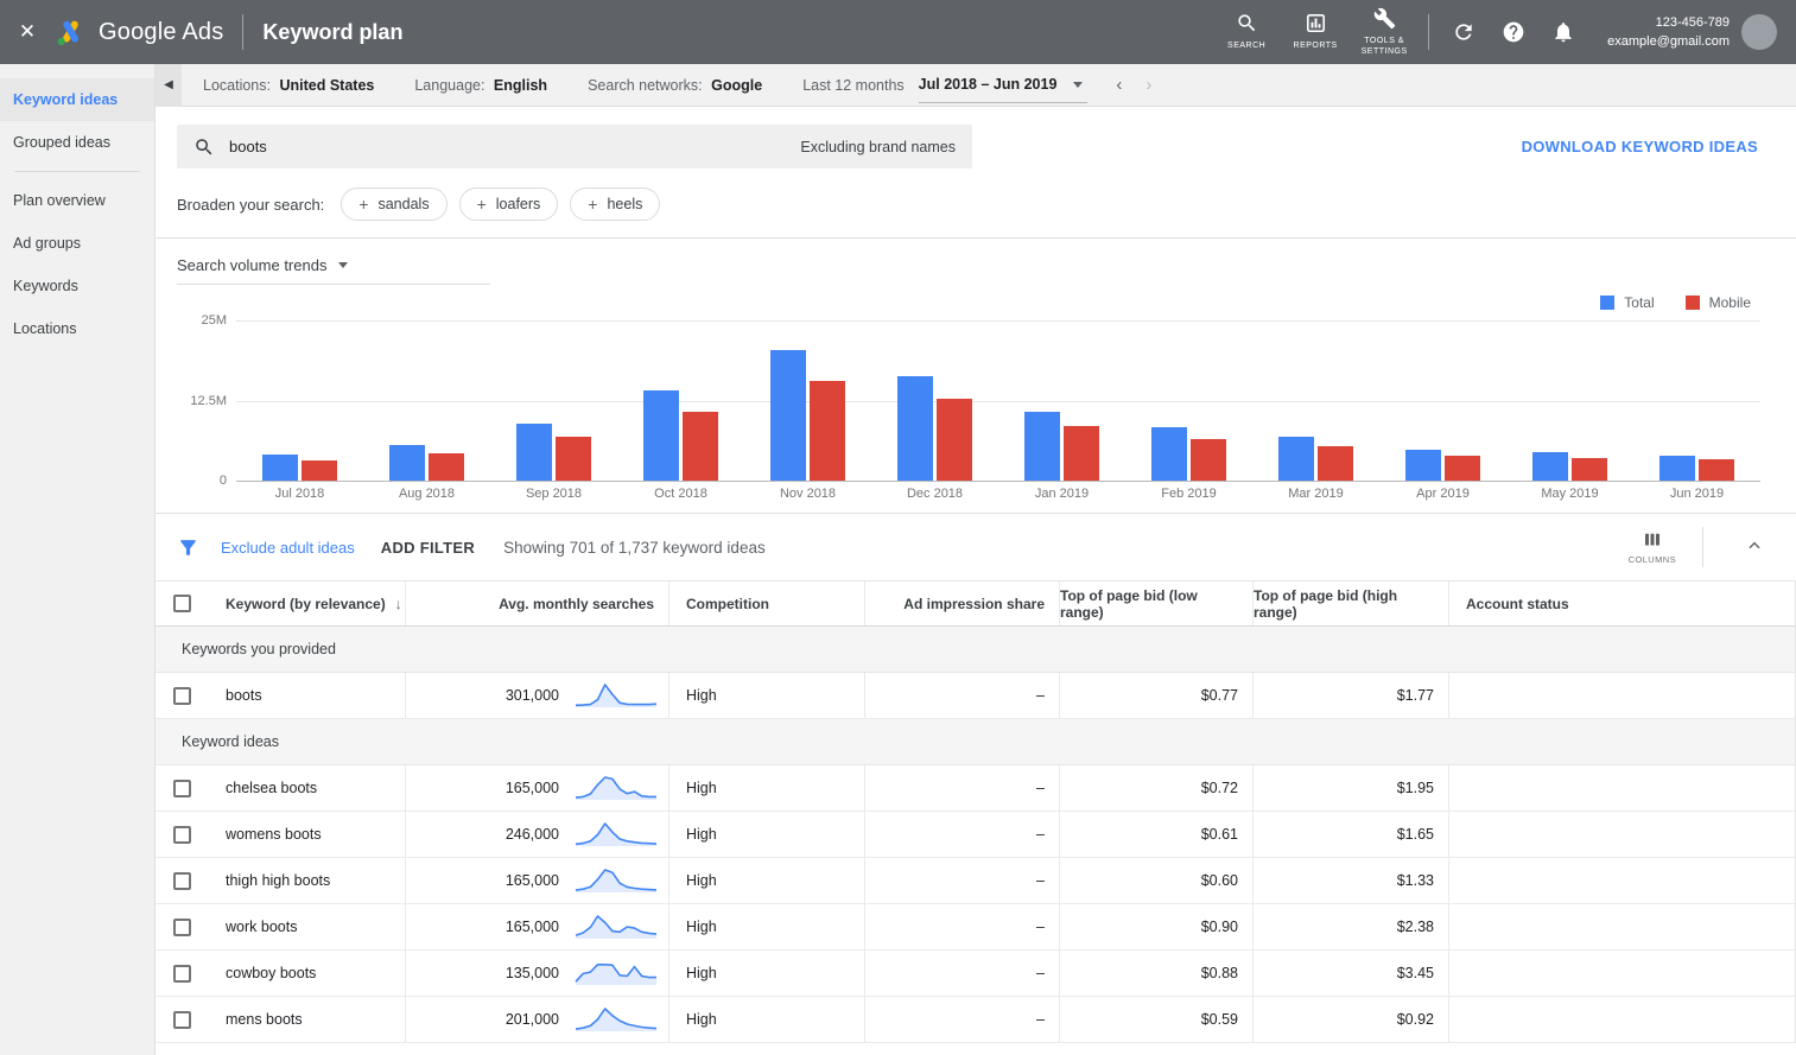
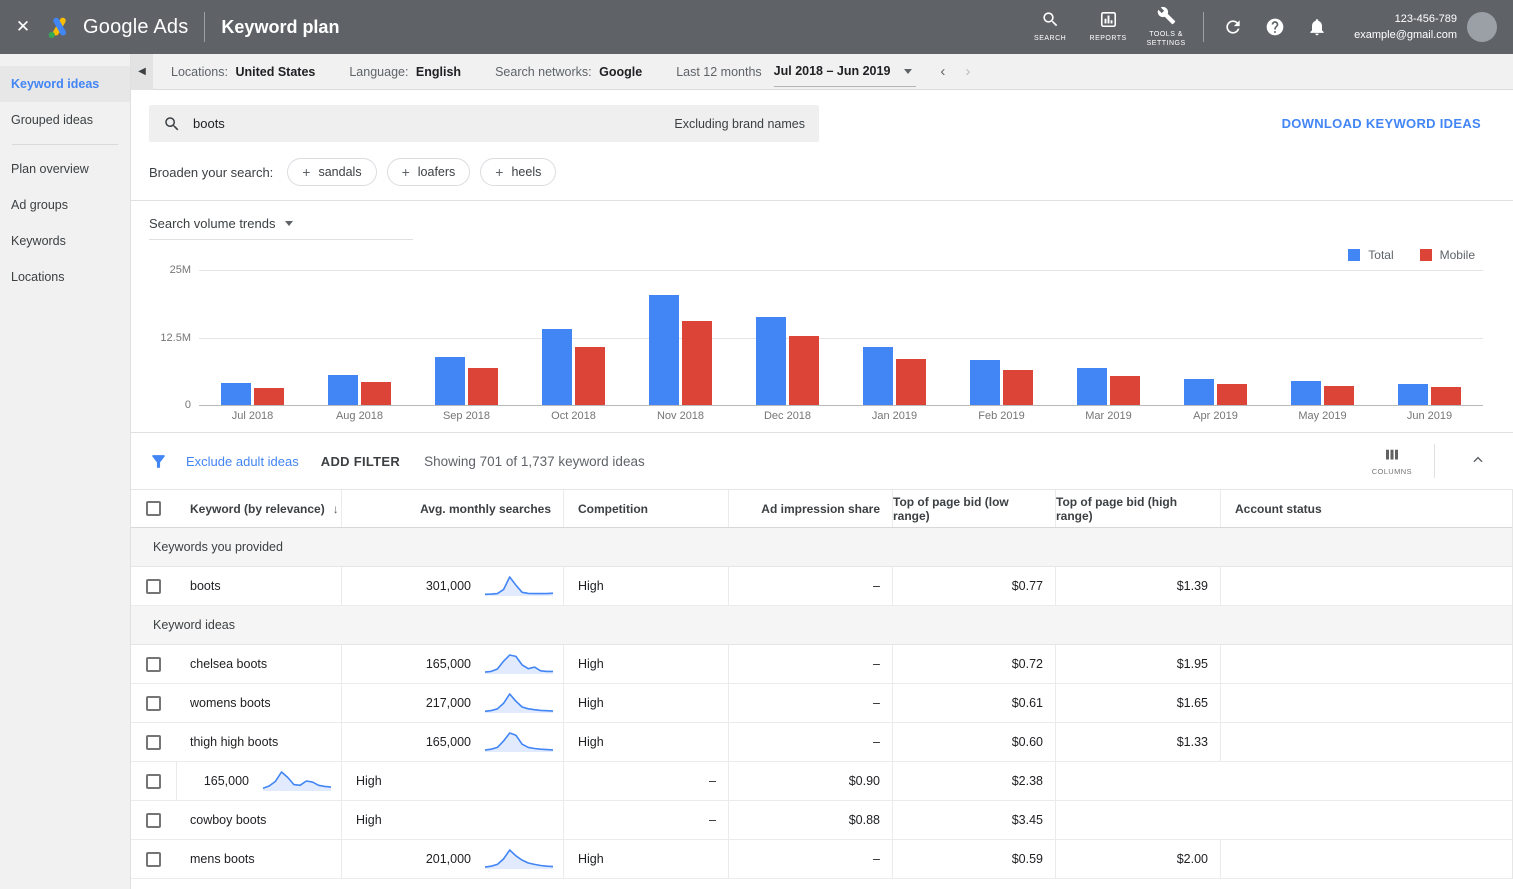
  ✕
  Google Ads
  Keyword plan
  123-456-789
  example@gmail.com
  Keyword ideas
  Grouped ideas
  Plan overview
  Ad groups
  Keywords
  Locations
  ◀
  Locations: United States
  Language: English
  Search networks: Google
  Last 12 months
  Jul 2018 – Jun 2019
  ‹
  ›
  boots
  Excluding brand names
  DOWNLOAD KEYWORD IDEAS
  Broaden your search:
  +
  sandals
  +
  loafers
  +
  heels
  Search volume trends
  Total
  Mobile
  25M
  12.5M
  0
  Jul 2018
  Aug 2018
  Sep 2018
  Oct 2018
  Nov 2018
  Dec 2018
  Jan 2019
  Feb 2019
  Mar 2019
  Apr 2019
  May 2019
  Jun 2019
  Exclude adult ideas
  ADD FILTER
  Showing 701 of 1,737 keyword ideas
  COLUMNS
  Keyword (by relevance)
  ↓
  Avg. monthly searches
  Competition
  Ad impression share
  Top of page bid (low range)
  Top of page bid (high range)
  Account status
  Keywords you provided
  boots
  301,000
  High
  –
  $0.77
- $1.77
+ $1.39
  Keyword ideas
  chelsea boots
  165,000
  High
  –
  $0.72
  $1.95
  womens boots
- 246,000
+ 217,000
  High
  –
  $0.61
  $1.65
  thigh high boots
  165,000
  High
  –
  $0.60
  $1.33
- work boots
  165,000
  High
  –
  $0.90
  $2.38
  cowboy boots
- 135,000
  High
  –
  $0.88
  $3.45
  mens boots
  201,000
  High
  –
  $0.59
- $0.92
+ $2.00
